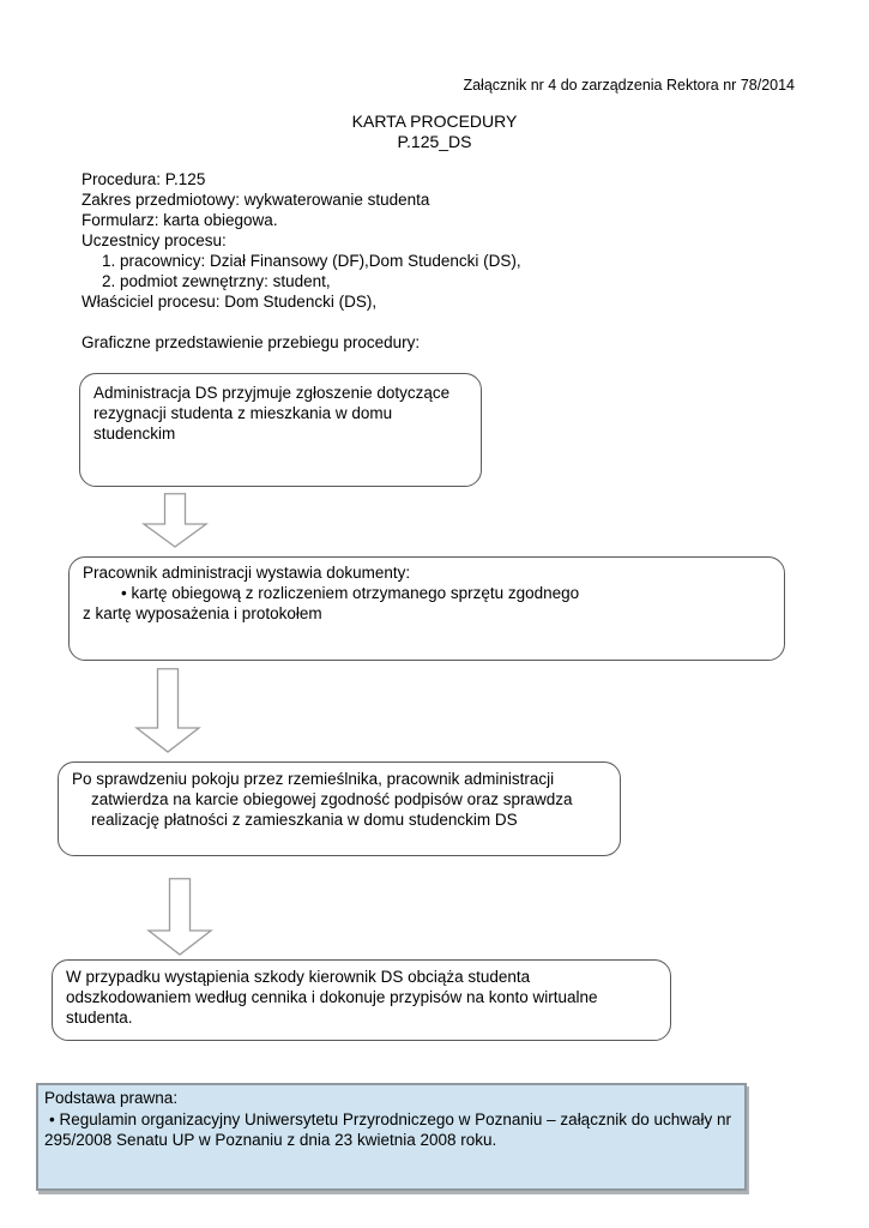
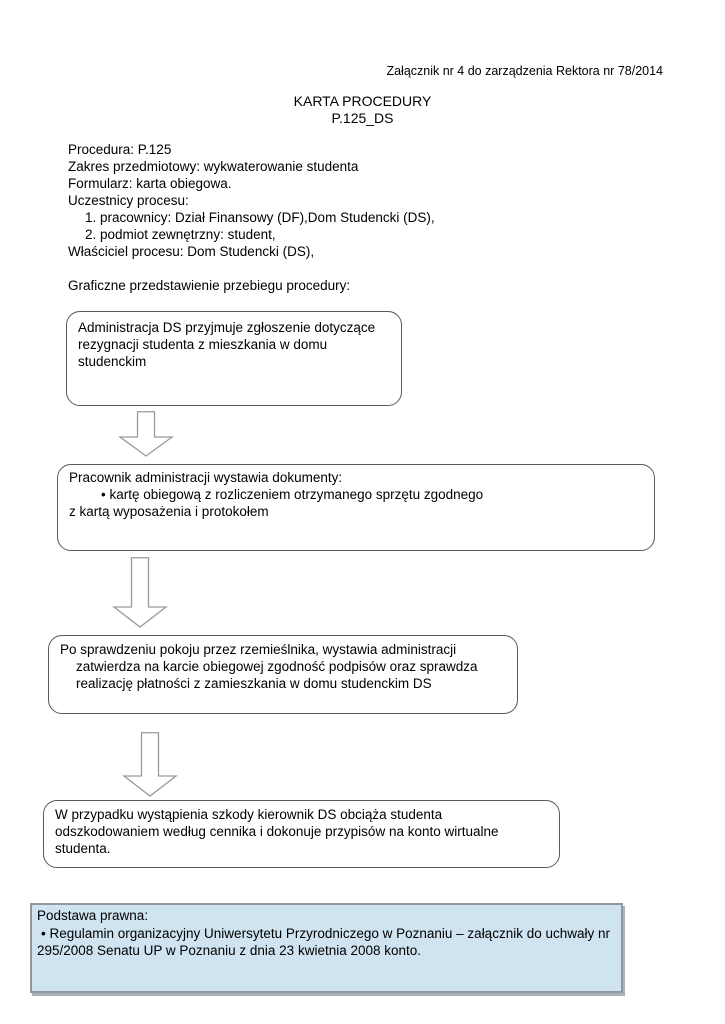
  Załącznik nr 4 do zarządzenia Rektora nr 78/2014
  KARTA PROCEDURY
  P.125_DS
  Procedura: P.125
  Zakres przedmiotowy: wykwaterowanie studenta
  Formularz: karta obiegowa.
  Uczestnicy procesu:
  1. pracownicy: Dział Finansowy (DF),Dom Studencki (DS),
  2. podmiot zewnętrzny: student,
  Właściciel procesu: Dom Studencki (DS),
  Graficzne przedstawienie przebiegu procedury:
  Administracja DS przyjmuje zgłoszenie dotyczące rezygnacji studenta z mieszkania w domu studenckim
  Pracownik administracji wystawia dokumenty:
  • kartę obiegową z rozliczeniem otrzymanego sprzętu zgodnego
- z kartę wyposażenia i protokołem
+ z kartą wyposażenia i protokołem
- Po sprawdzeniu pokoju przez rzemieślnika, pracownik administracji
+ Po sprawdzeniu pokoju przez rzemieślnika, wystawia administracji
  zatwierdza na karcie obiegowej zgodność podpisów oraz sprawdza
  realizację płatności z zamieszkania w domu studenckim DS
  W przypadku wystąpienia szkody kierownik DS obciąża studenta odszkodowaniem według cennika i dokonuje przypisów na konto wirtualne studenta.
  Podstawa prawna:
  • Regulamin organizacyjny Uniwersytetu Przyrodniczego w Poznaniu – załącznik do uchwały nr
- 295/2008 Senatu UP w Poznaniu z dnia 23 kwietnia 2008 roku.
+ 295/2008 Senatu UP w Poznaniu z dnia 23 kwietnia 2008 konto.
